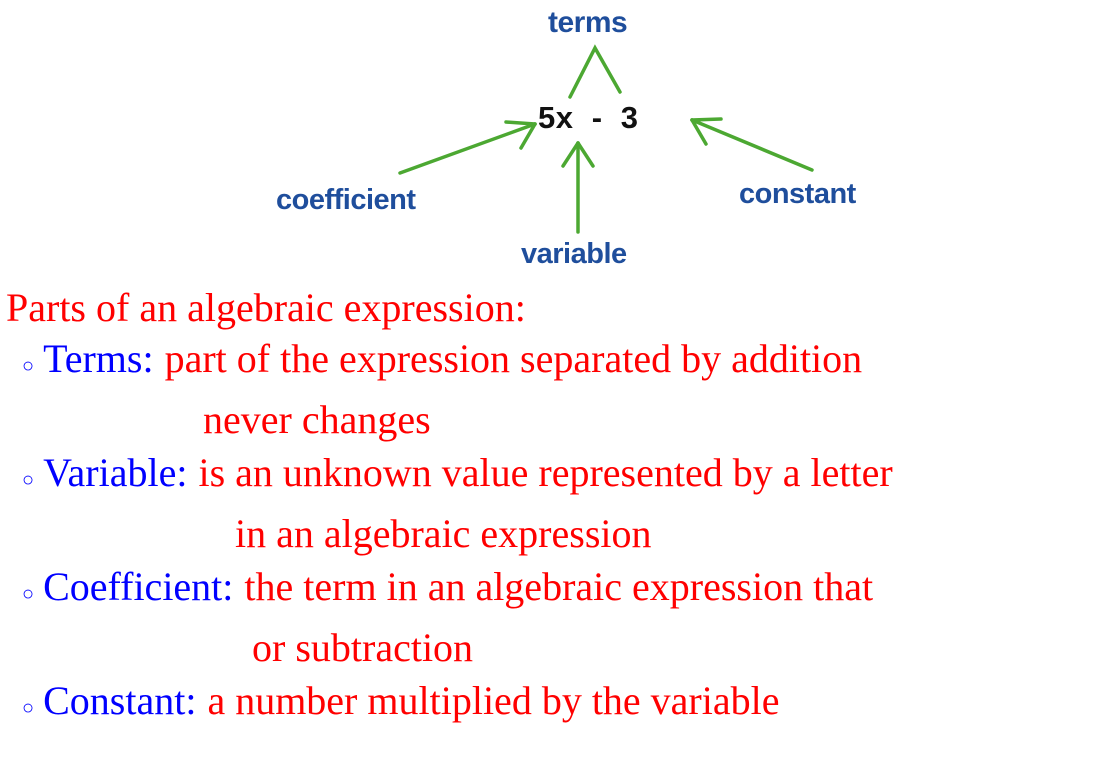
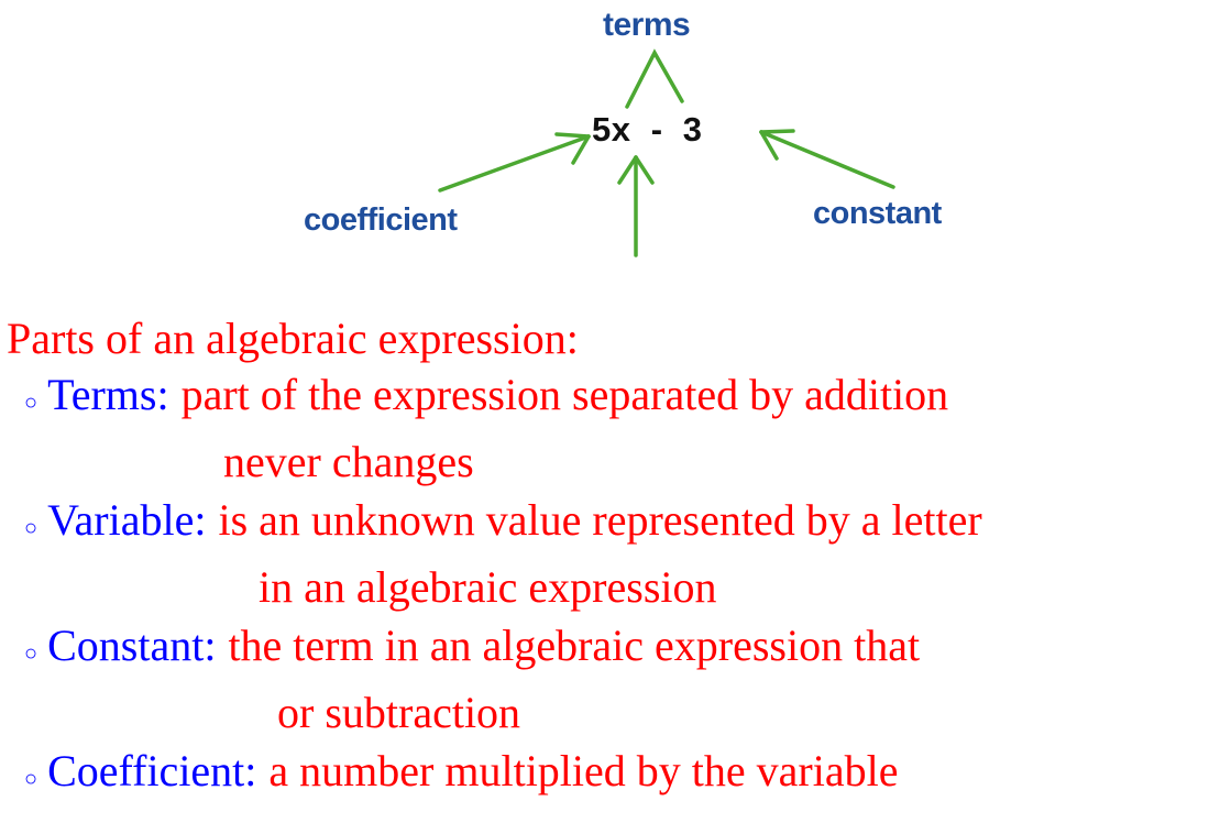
  terms
  5x - 3
  coefficient
  constant
- variable
  Parts of an algebraic expression:
  ○
  Terms:
  part of the expression separated by addition
  never changes
  ○
  Variable:
  is an unknown value represented by a letter
  in an algebraic expression
  ○
- Coefficient:
+ Constant:
  the term in an algebraic expression that
  or subtraction
  ○
- Constant:
+ Coefficient:
  a number multiplied by the variable
